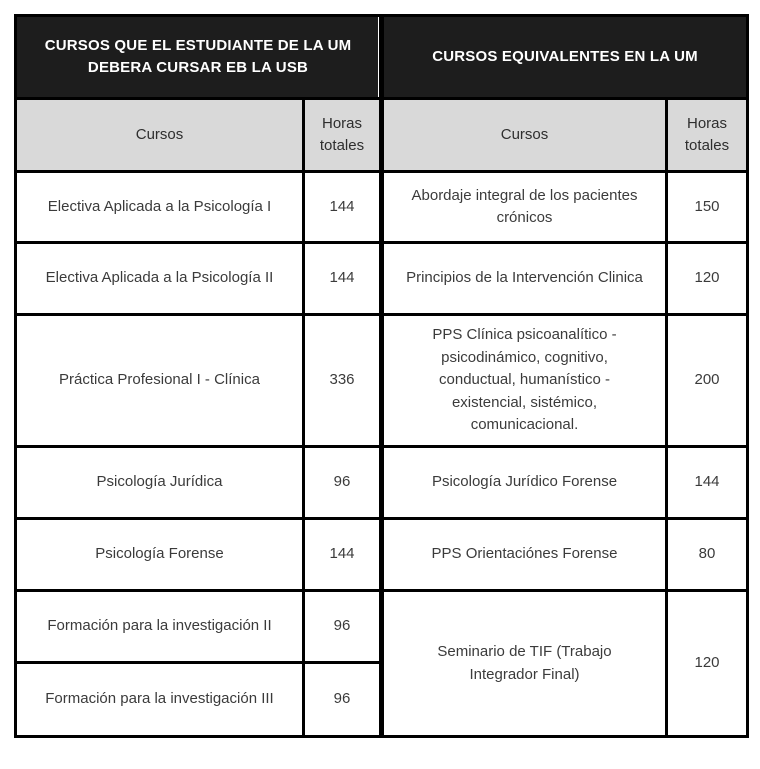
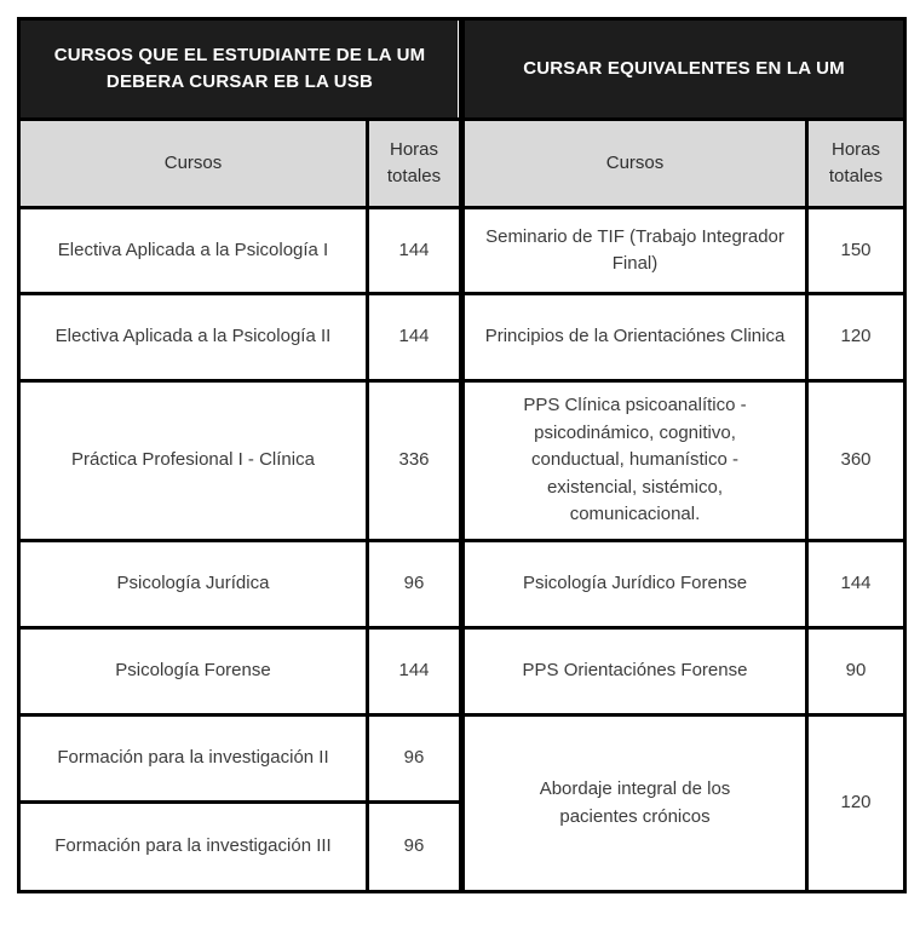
- CURSOS QUE EL ESTUDIANTE DE LA UM DEBERA CURSAR EB LA USB	CURSOS EQUIVALENTES EN LA UM
+ CURSOS QUE EL ESTUDIANTE DE LA UM DEBERA CURSAR EB LA USB	CURSAR EQUIVALENTES EN LA UM
  Cursos	Horas totales	Cursos	Horas totales
- Electiva Aplicada a la Psicología I	144	Abordaje integral de los pacientes crónicos	150
+ Electiva Aplicada a la Psicología I	144	Seminario de TIF (Trabajo Integrador Final)	150
- Electiva Aplicada a la Psicología II	144	Principios de la Intervención Clinica	120
+ Electiva Aplicada a la Psicología II	144	Principios de la Orientaciónes Clinica	120
- Práctica Profesional I - Clínica	336	PPS Clínica psicoanalítico - psicodinámico, cognitivo, conductual, humanístico - existencial, sistémico, comunicacional.	200
+ Práctica Profesional I - Clínica	336	PPS Clínica psicoanalítico - psicodinámico, cognitivo, conductual, humanístico - existencial, sistémico, comunicacional.	360
  Psicología Jurídica	96	Psicología Jurídico Forense	144
- Psicología Forense	144	PPS Orientaciónes Forense	80
+ Psicología Forense	144	PPS Orientaciónes Forense	90
- Formación para la investigación II	96	Seminario de TIF (Trabajo Integrador Final)	120
+ Formación para la investigación II	96	Abordaje integral de los pacientes crónicos	120
  Formación para la investigación III	96
